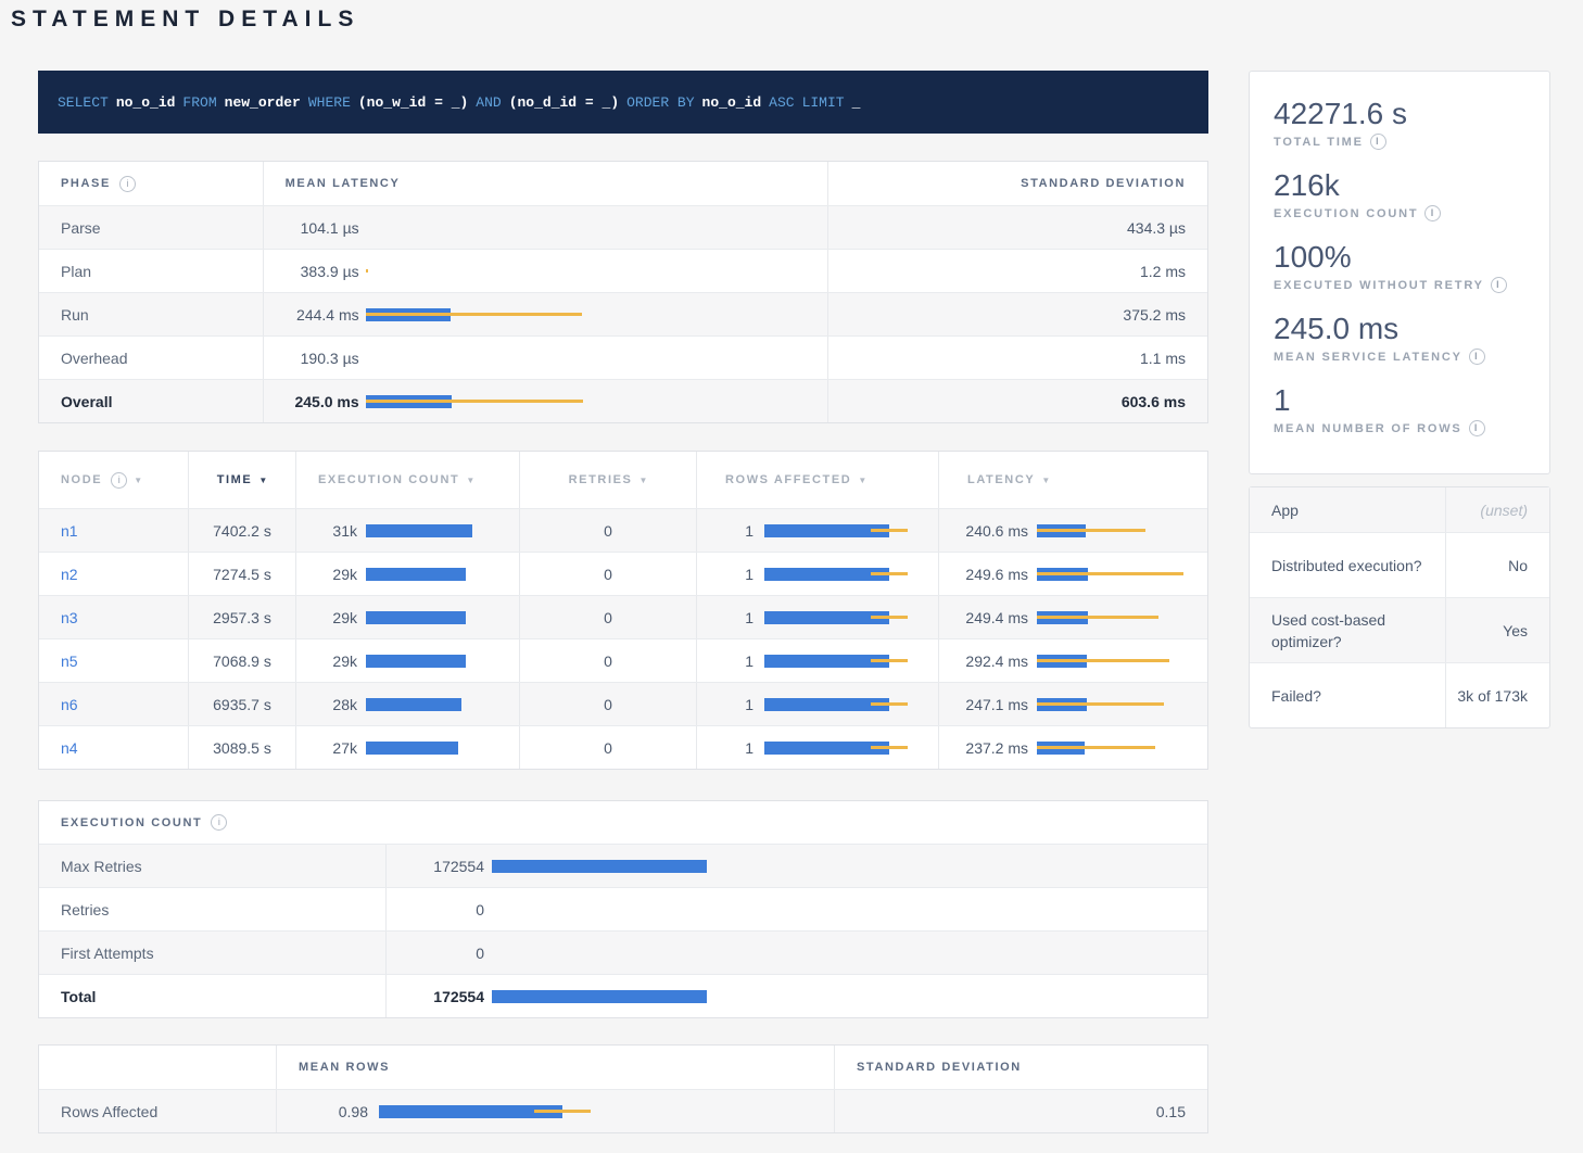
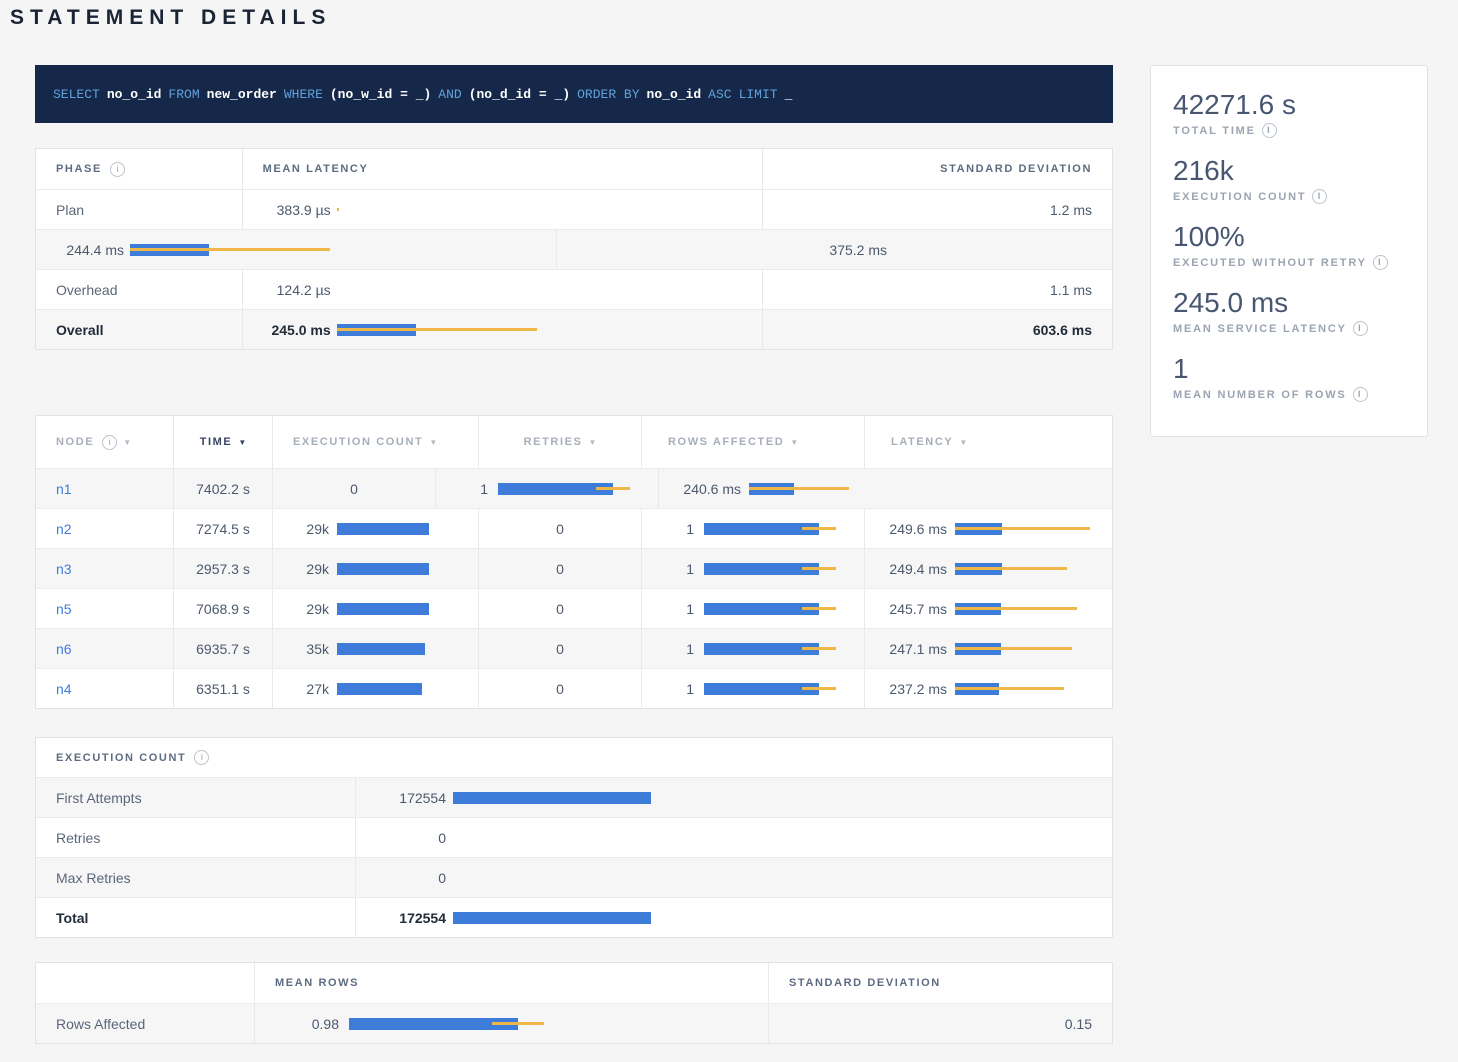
  STATEMENT DETAILS
  SELECT no_o_id FROM new_order WHERE (no_w_id = _) AND (no_d_id = _) ORDER BY no_o_id ASC LIMIT _
  PHASE
  i
  MEAN LATENCY
  STANDARD DEVIATION
- Parse
- 104.1 µs
- 434.3 µs
  Plan
  383.9 µs
  1.2 ms
- Run
  244.4 ms
  375.2 ms
  Overhead
- 190.3 µs
+ 124.2 µs
  1.1 ms
  Overall
  245.0 ms
  603.6 ms
  NODE
  i
  ▼
  TIME
  ▼
  EXECUTION COUNT
  ▼
  RETRIES
  ▼
  ROWS AFFECTED
  ▼
  LATENCY
  ▼
  n1
  7402.2 s
- 31k
  0
  1
  240.6 ms
  n2
  7274.5 s
  29k
  0
  1
  249.6 ms
  n3
  2957.3 s
  29k
  0
  1
  249.4 ms
  n5
  7068.9 s
  29k
  0
  1
- 292.4 ms
+ 245.7 ms
  n6
  6935.7 s
- 28k
+ 35k
  0
  1
  247.1 ms
  n4
- 3089.5 s
+ 6351.1 s
  27k
  0
  1
  237.2 ms
  EXECUTION COUNT
  i
- Max Retries
+ First Attempts
  172554
  Retries
  0
- First Attempts
+ Max Retries
  0
  Total
  172554
  MEAN ROWS
  STANDARD DEVIATION
  Rows Affected
  0.98
  0.15
  42271.6 s
  TOTAL TIME
  I
  216k
  EXECUTION COUNT
  I
  100%
  EXECUTED WITHOUT RETRY
  I
  245.0 ms
  MEAN SERVICE LATENCY
  I
  1
  MEAN NUMBER OF ROWS
  I
- App
- (unset)
- Distributed execution?
- No
- Used cost-based optimizer?
- Yes
- Failed?
- 3k of 173k
